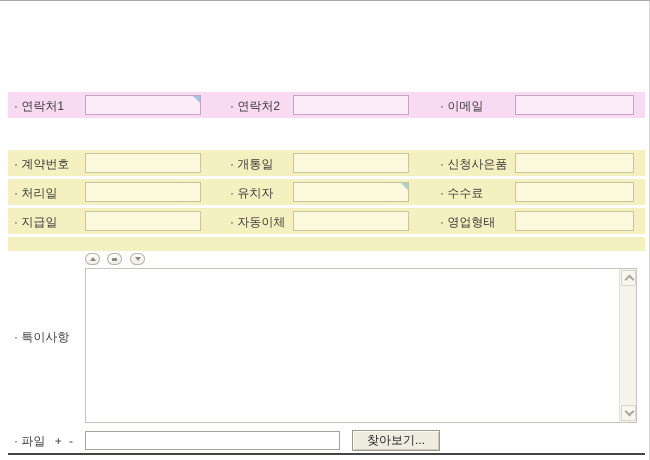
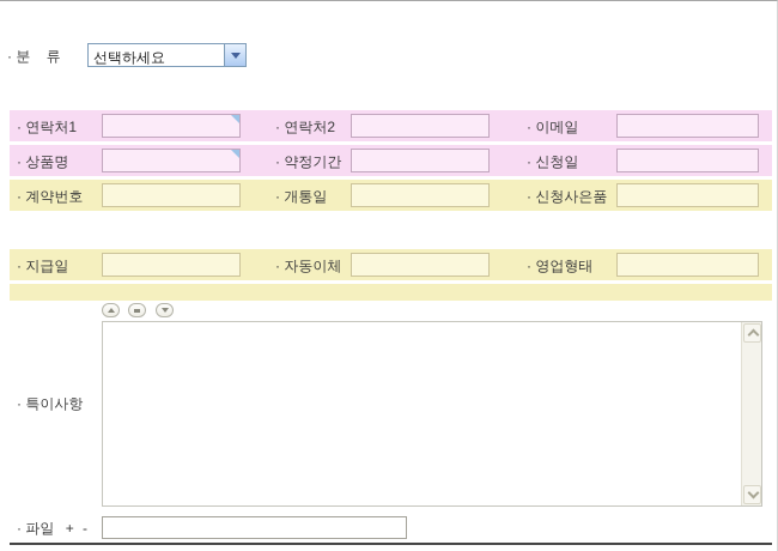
+ · 분 류
+ 선택하세요
  · 연락처1
  · 연락처2
  · 이메일
+ · 상품명
+ · 약정기간
+ · 신청일
  · 계약번호
  · 개통일
  · 신청사은품
- · 처리일
- · 유치자
- · 수수료
  · 지급일
  · 자동이체
  · 영업형태
  · 특이사항
  · 파일 + -
- 찾아보기...
